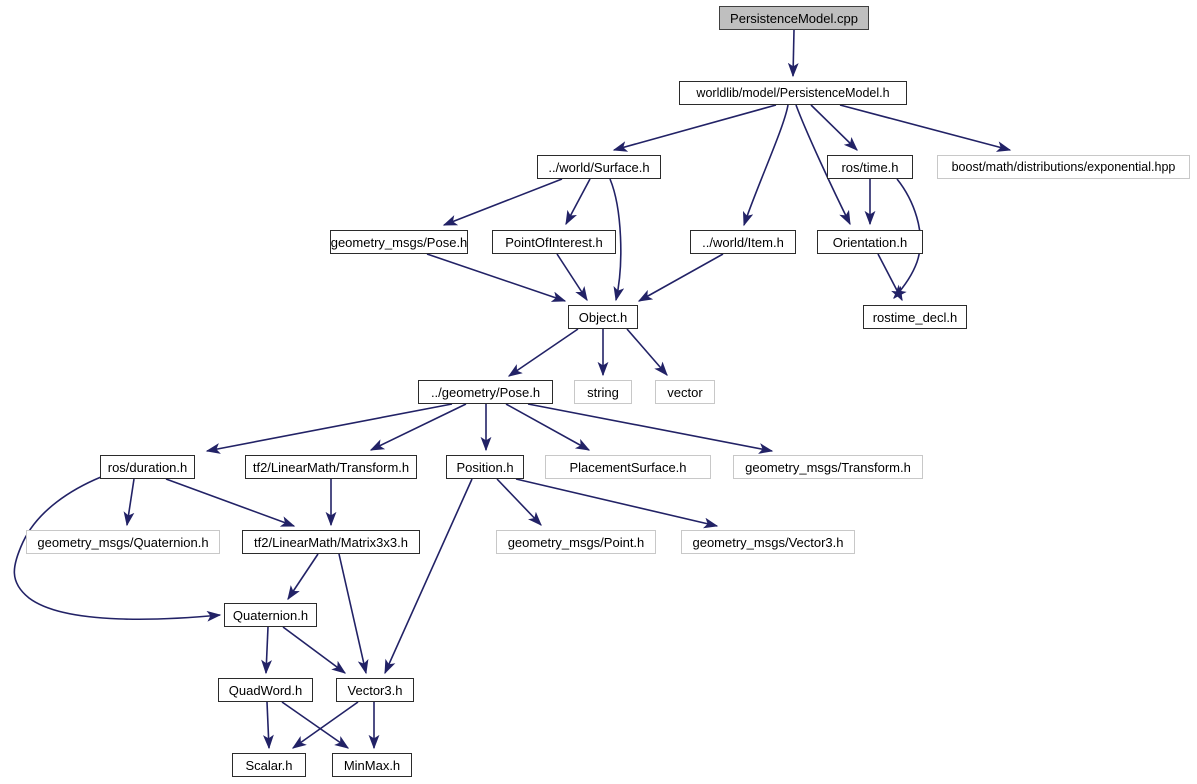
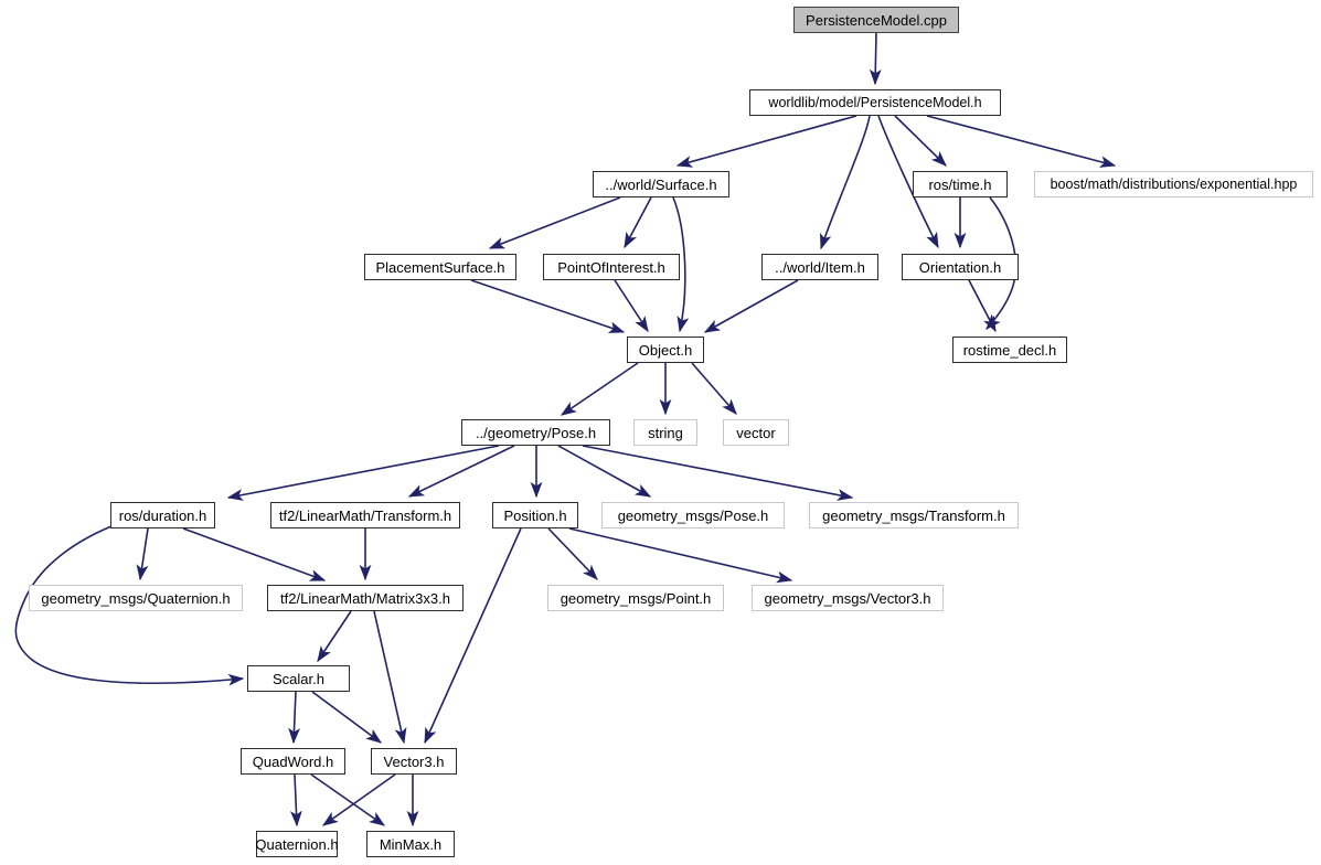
  PersistenceModel.cpp
  worldlib/model/PersistenceModel.h
  ../world/Surface.h
  ros/time.h
  boost/math/distributions/exponential.hpp
- geometry_msgs/Pose.h
+ PlacementSurface.h
  PointOfInterest.h
  ../world/Item.h
  Orientation.h
  Object.h
  rostime_decl.h
  ../geometry/Pose.h
  string
  vector
  ros/duration.h
  tf2/LinearMath/Transform.h
  Position.h
- PlacementSurface.h
+ geometry_msgs/Pose.h
  geometry_msgs/Transform.h
  geometry_msgs/Quaternion.h
  tf2/LinearMath/Matrix3x3.h
  geometry_msgs/Point.h
  geometry_msgs/Vector3.h
- Quaternion.h
+ Scalar.h
  QuadWord.h
  Vector3.h
- Scalar.h
+ Quaternion.h
  MinMax.h
